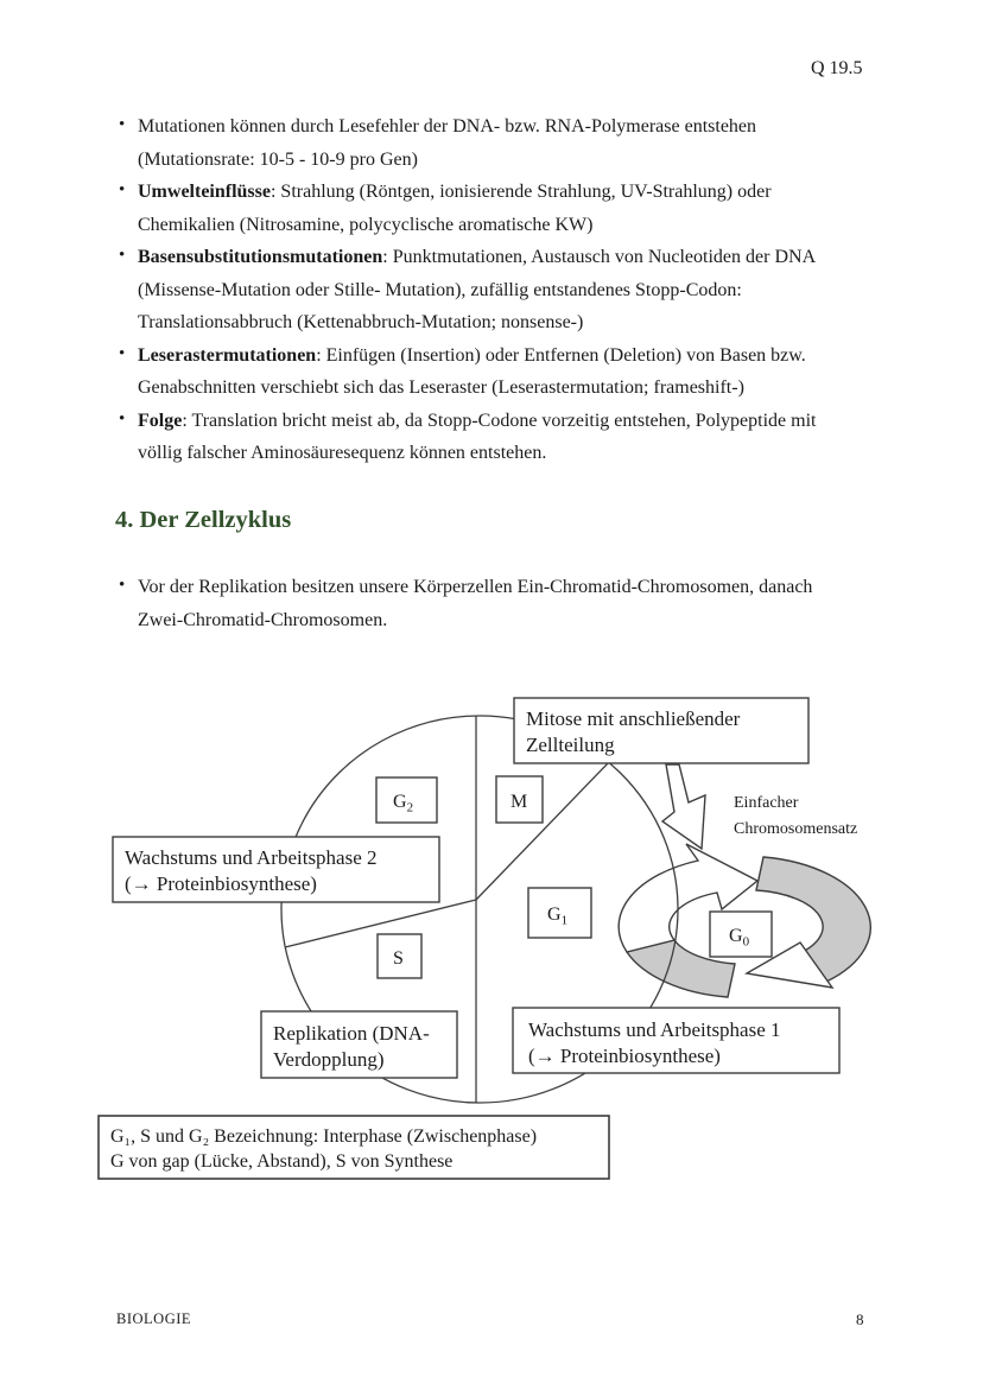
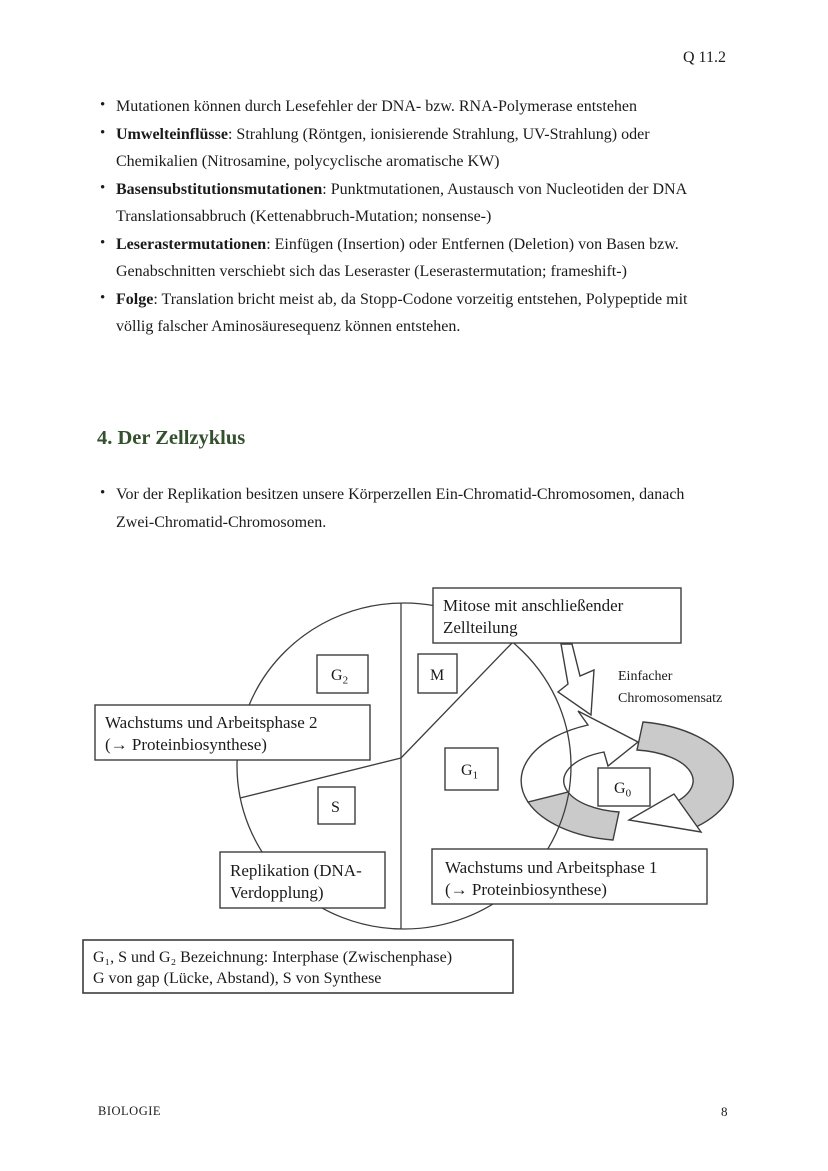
- Q 19.5
+ Q 11.2
  •
  Mutationen können durch Lesefehler der DNA- bzw. RNA-Polymerase entstehen
- (Mutationsrate: 10-5 - 10-9 pro Gen)
  •
  Umwelteinflüsse: Strahlung (Röntgen, ionisierende Strahlung, UV-Strahlung) oder
  Chemikalien (Nitrosamine, polycyclische aromatische KW)
  •
  Basensubstitutionsmutationen: Punktmutationen, Austausch von Nucleotiden der DNA
- (Missense-Mutation oder Stille- Mutation), zufällig entstandenes Stopp-Codon:
  Translationsabbruch (Kettenabbruch-Mutation; nonsense-)
  •
  Leserastermutationen: Einfügen (Insertion) oder Entfernen (Deletion) von Basen bzw.
  Genabschnitten verschiebt sich das Leseraster (Leserastermutation; frameshift-)
  •
  Folge: Translation bricht meist ab, da Stopp-Codone vorzeitig entstehen, Polypeptide mit
  völlig falscher Aminosäuresequenz können entstehen.
  4. Der Zellzyklus
  •
  Vor der Replikation besitzen unsere Körperzellen Ein-Chromatid-Chromosomen, danach
  Zwei-Chromatid-Chromosomen.
  Mitose mit anschließender
  Zellteilung
  G2
  M
  Wachstums und Arbeitsphase 2
  (→ Proteinbiosynthese)
  G1
  S
  G0
  Replikation (DNA-
  Verdopplung)
  Wachstums und Arbeitsphase 1
  (→ Proteinbiosynthese)
  Einfacher
  Chromosomensatz
  G₁, S und G₂ Bezeichnung: Interphase (Zwischenphase)
  G von gap (Lücke, Abstand), S von Synthese
  BIOLOGIE
  8
